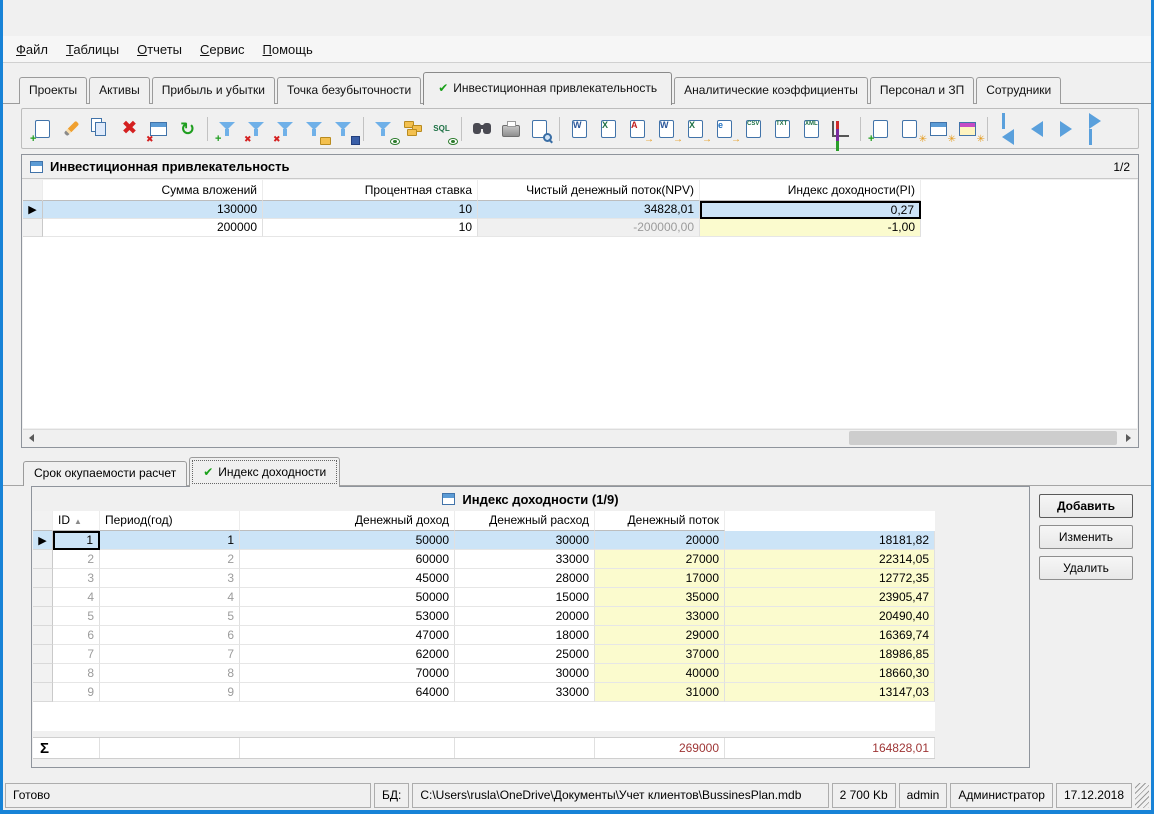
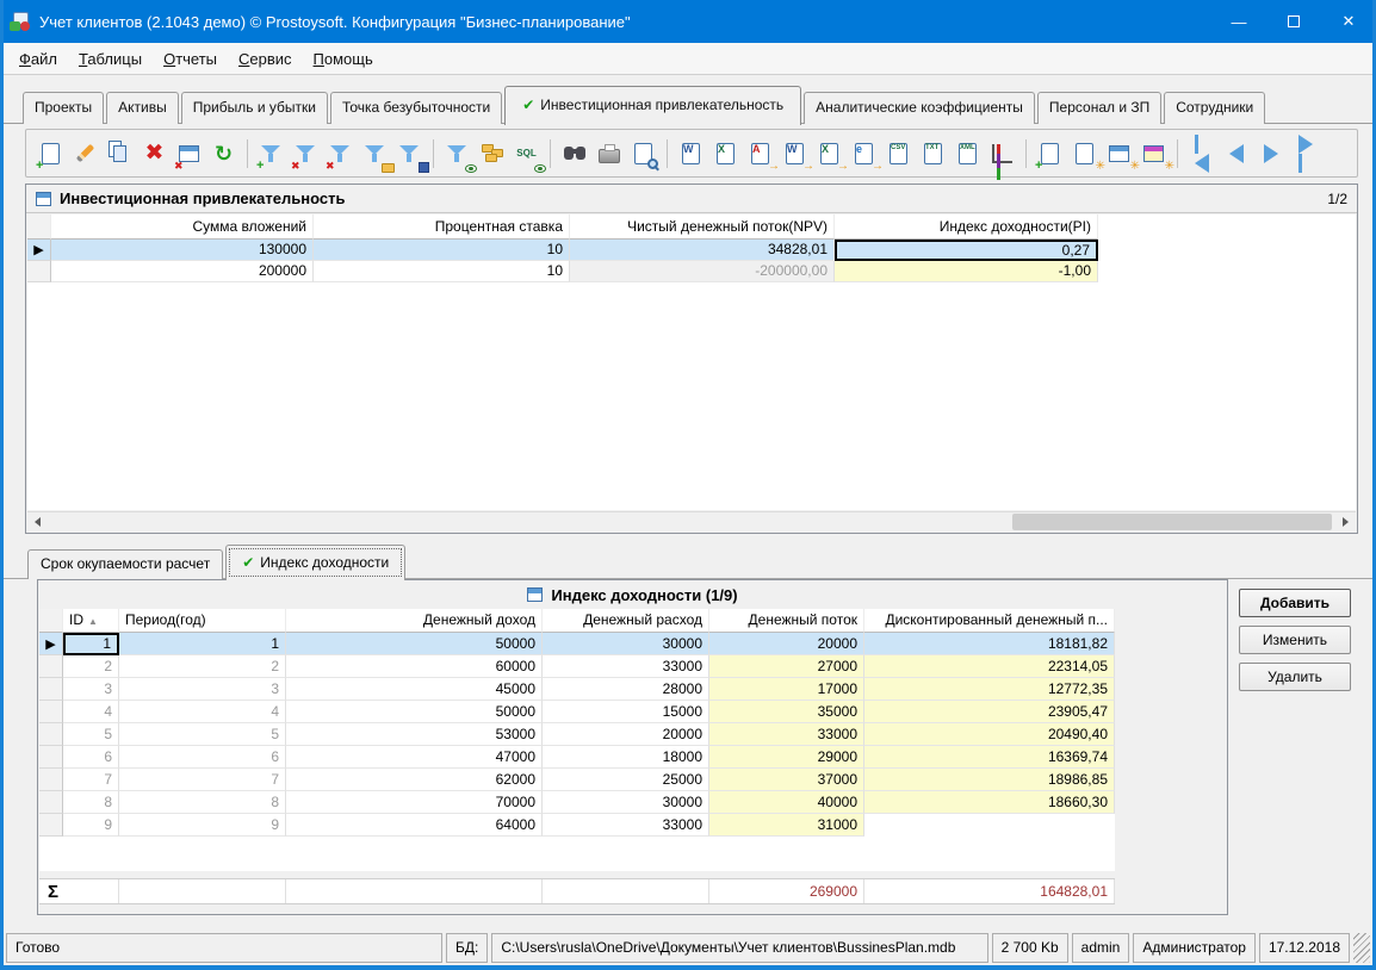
+ Учет клиентов (2.1043 демо) © Prostoysoft. Конфигурация "Бизнес-планирование"
+ —
+ ✕
  Файл
  Таблицы
  Отчеты
  Сервис
  Помощь
  Проекты
  Активы
  Прибыль и убытки
  Точка безубыточности
  ✔ Инвестиционная привлекательность
  Аналитические коэффициенты
  Персонал и ЗП
  Сотрудники
  +
  ✖
  ✖
  ↻
  +
  ✖
  ✖
  SQL
  W
  X
  A
  →
  W
  →
  X
  →
  e
  →
  +
  ✳
  ✳
  ✳
  Инвестиционная привлекательность
  1/2
  Сумма вложений
  Процентная ставка
  Чистый денежный поток(NPV)
  Индекс доходности(PI)
  ▶
  130000
  10
  34828,01
  0,27
  200000
  10
  -200000,00
  -1,00
  Срок окупаемости расчет
  ✔ Индекс доходности
  Индекс доходности (1/9)
  ID ▲
  Период(год)
  Денежный доход
  Денежный расход
  Денежный поток
+ Дисконтированный денежный п...
  ▶
  1
  1
  50000
  30000
  20000
  18181,82
  2
  2
  60000
  33000
  27000
  22314,05
  3
  3
  45000
  28000
  17000
  12772,35
  4
  4
  50000
  15000
  35000
  23905,47
  5
  5
  53000
  20000
  33000
  20490,40
  6
  6
  47000
  18000
  29000
  16369,74
  7
  7
  62000
  25000
  37000
  18986,85
  8
  8
  70000
  30000
  40000
  18660,30
  9
  9
  64000
  33000
  31000
- 13147,03
  Σ
  269000
  164828,01
  Добавить
  Изменить
  Удалить
  Готово
  БД:
  C:\Users\rusla\OneDrive\Документы\Учет клиентов\BussinesPlan.mdb
  2 700 Kb
  admin
  Администратор
  17.12.2018
